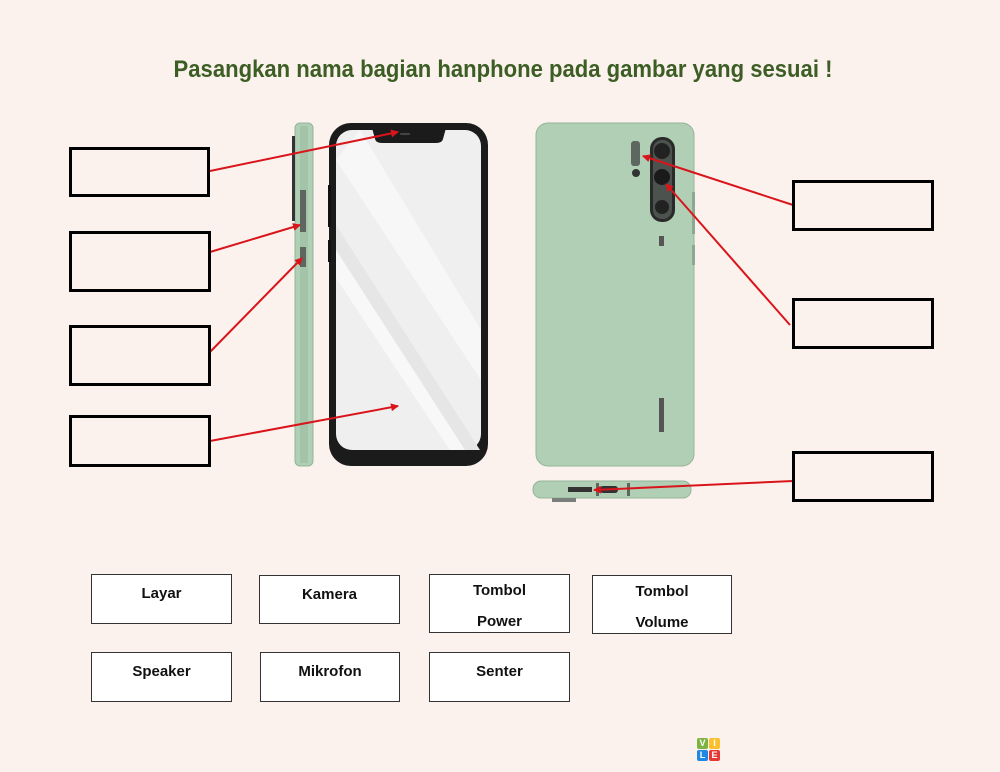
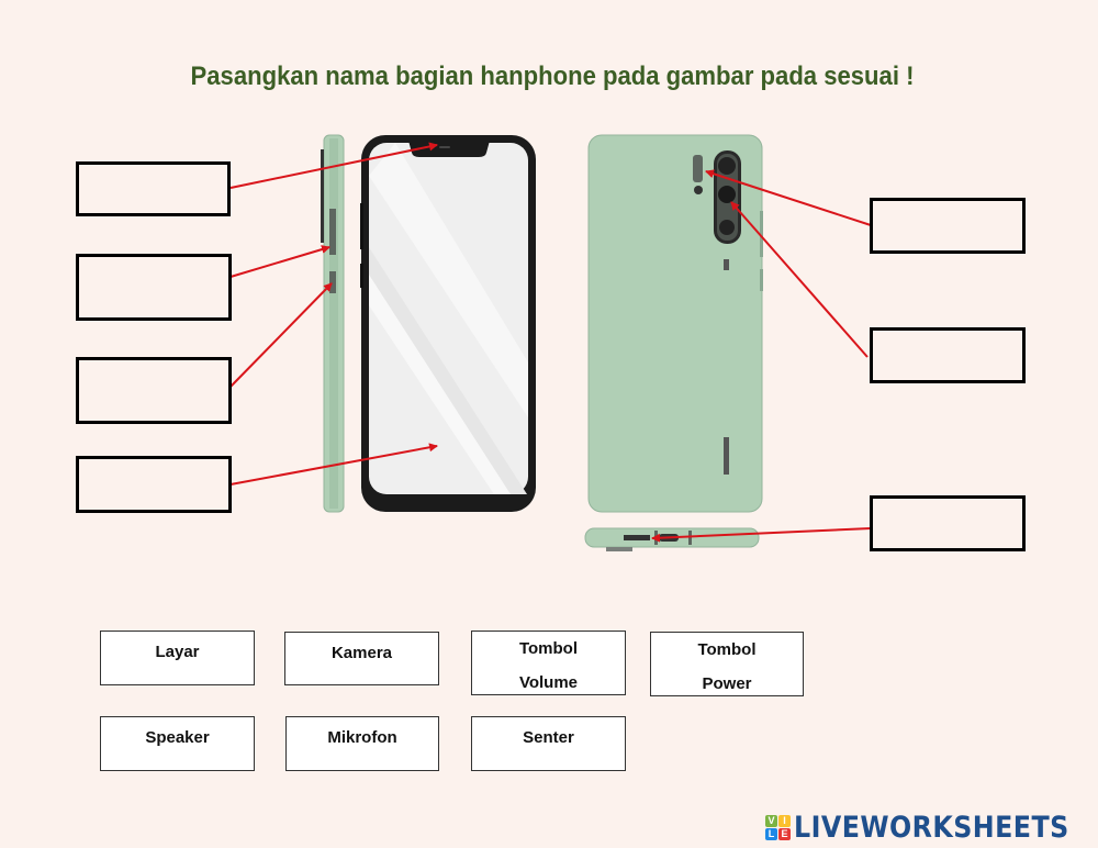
- Pasangkan nama bagian hanphone pada gambar yang sesuai !
+ Pasangkan nama bagian hanphone pada gambar pada sesuai !
  Layar
  Kamera
  Tombol
- Power
+ Volume
  Tombol
- Volume
+ Power
  Speaker
  Mikrofon
  Senter
  V
  I
  L
  E
+ LIVEWORKSHEETS
